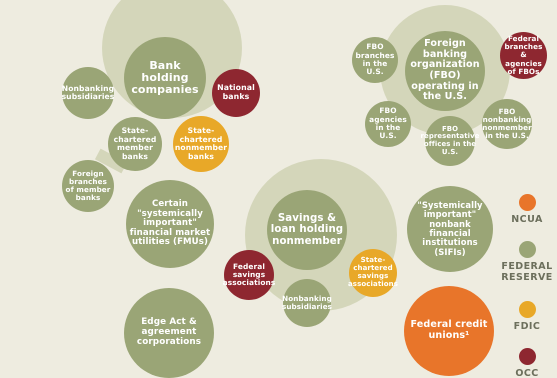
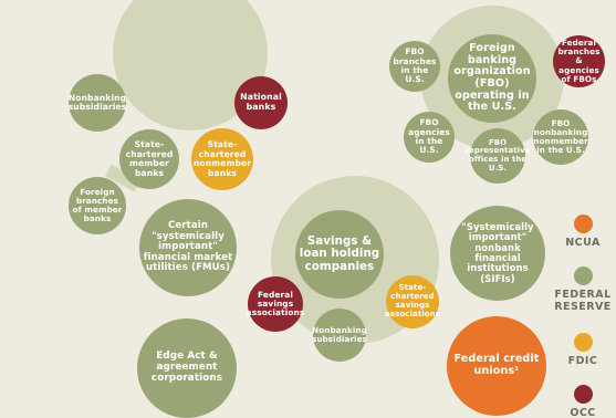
- Bank holding companies
  Nonbanking subsidiaries
  National banks
  State-chartered member banks
  State-chartered nonmember banks
  Foreign branches of member banks
  Foreign banking organization (FBO) operating in the U.S.
  FBO branches in the U.S.
  Federal branches & agencies of FBOs
  FBO agencies in the U.S.
  FBO nonbanking nonmember in the U.S.
  FBO representative offices in the U.S.
- Savings & loan holding nonmember
+ Savings & loan holding companies
  Federal savings associations
  State-chartered savings associations
  Nonbanking subsidiaries
  Certain "systemically important" financial market utilities (FMUs)
  Edge Act & agreement corporations
  "Systemically important" nonbank financial institutions (SIFIs)
  Federal credit unions¹
  NCUA
  FEDERAL RESERVE
  FDIC
  OCC
